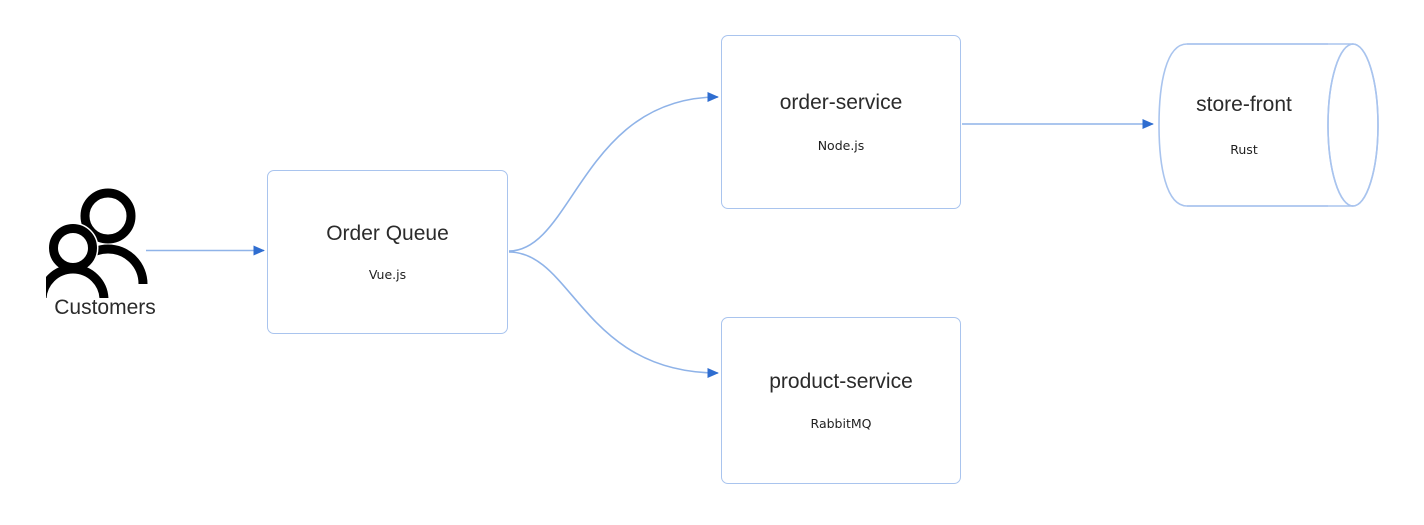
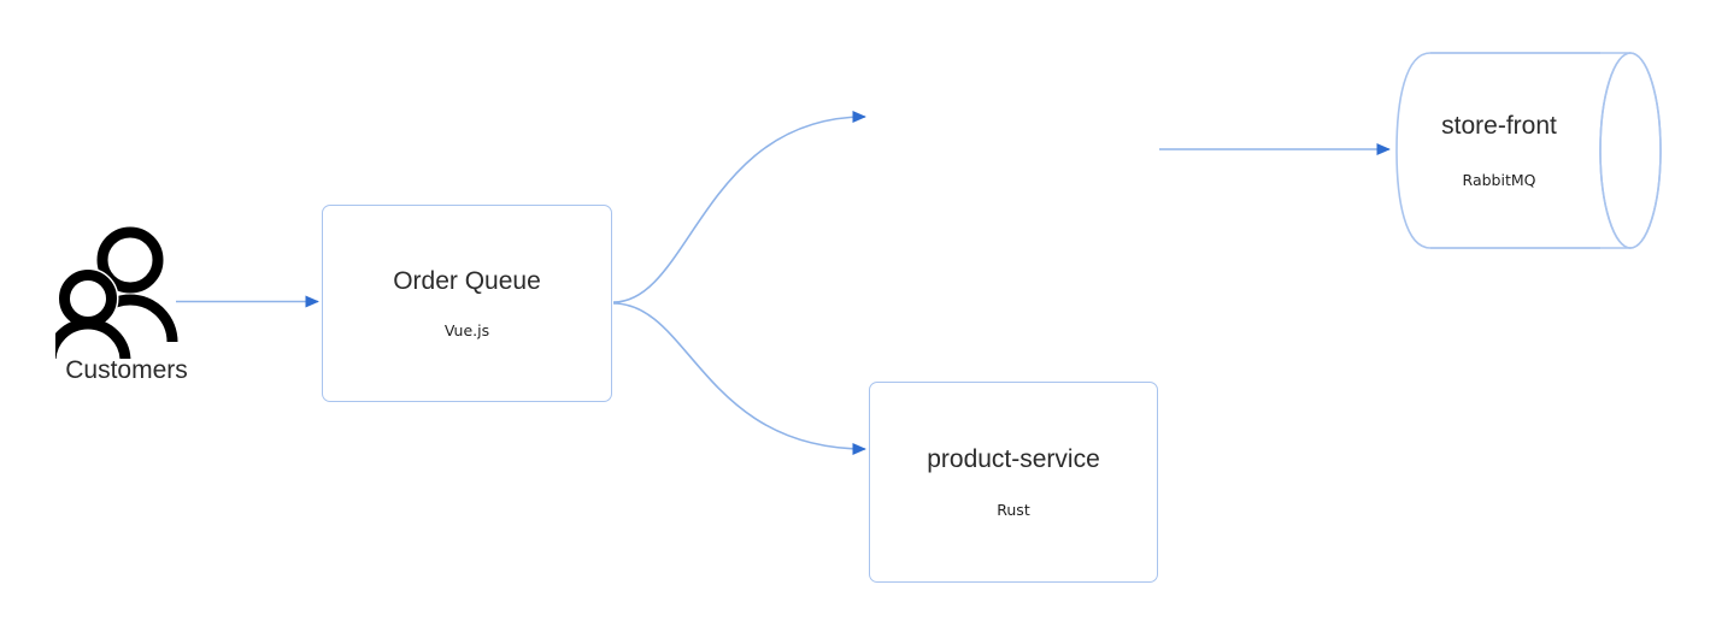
  Customers
  Order Queue
  Vue.js
- order-service
- Node.js
  product-service
- RabbitMQ
+ Rust
  store-front
- Rust
+ RabbitMQ
